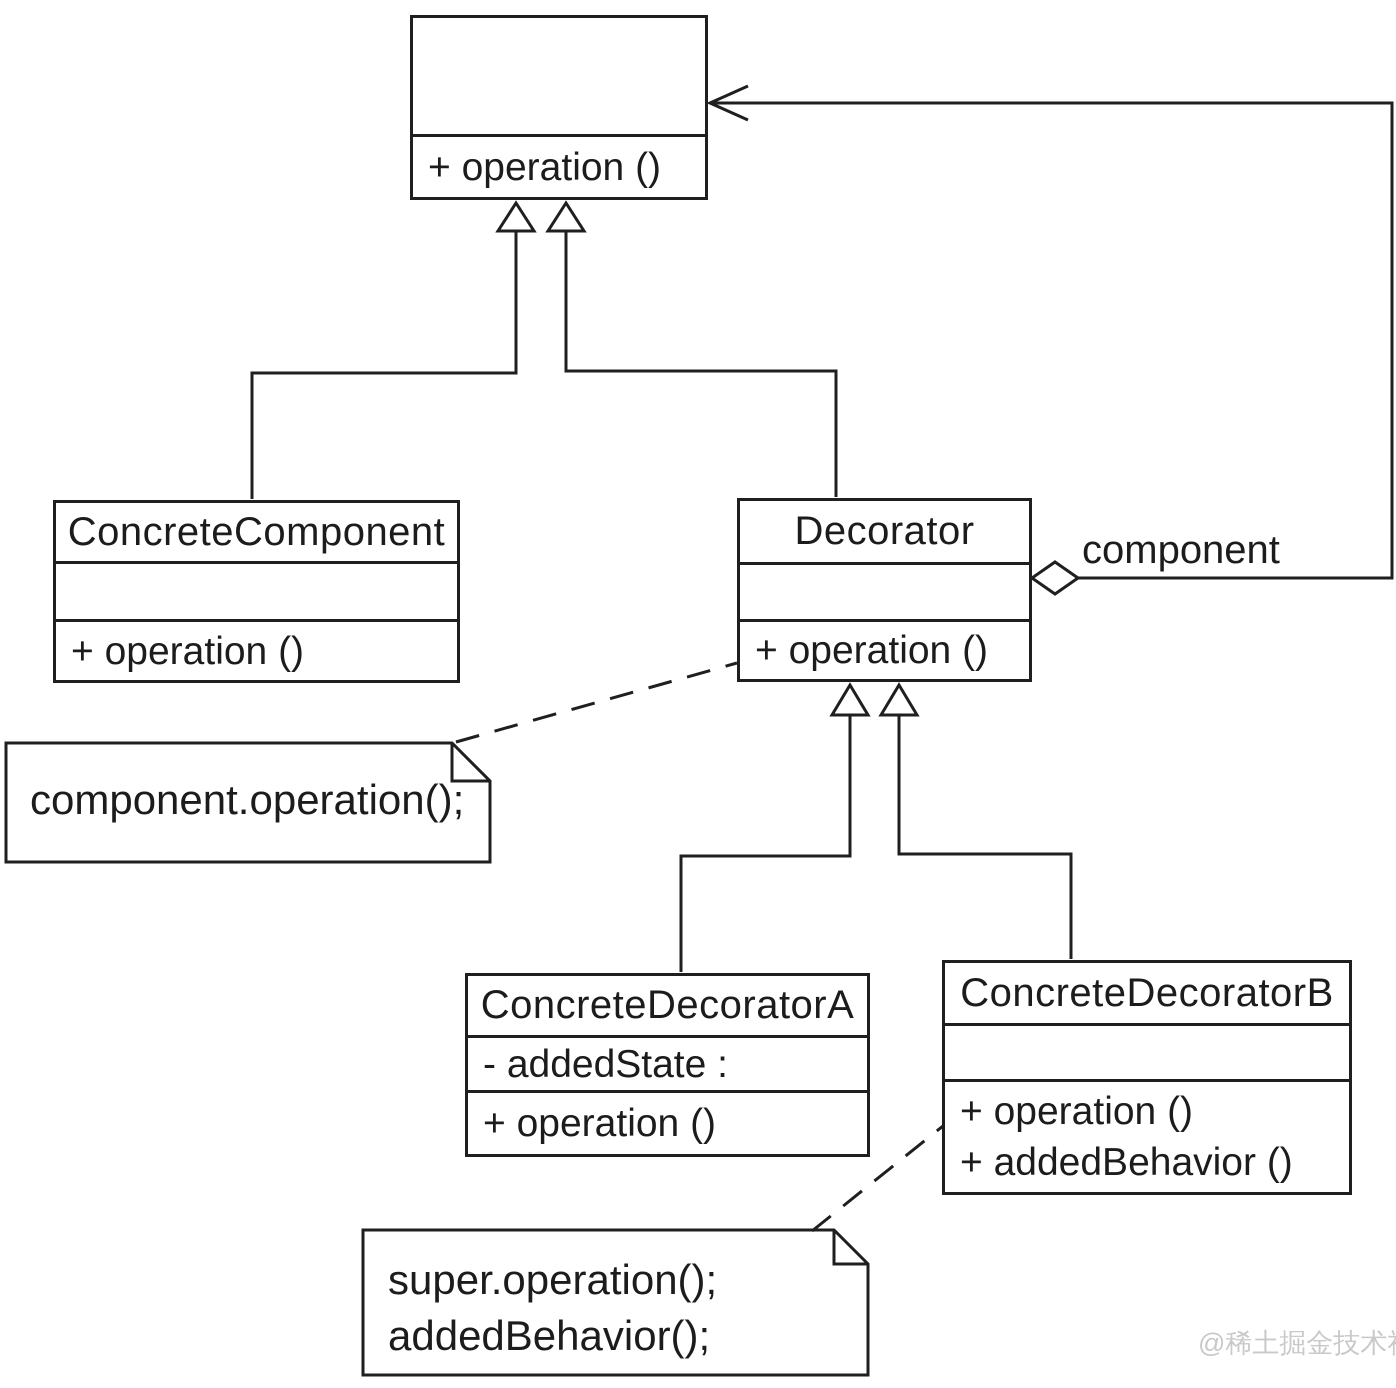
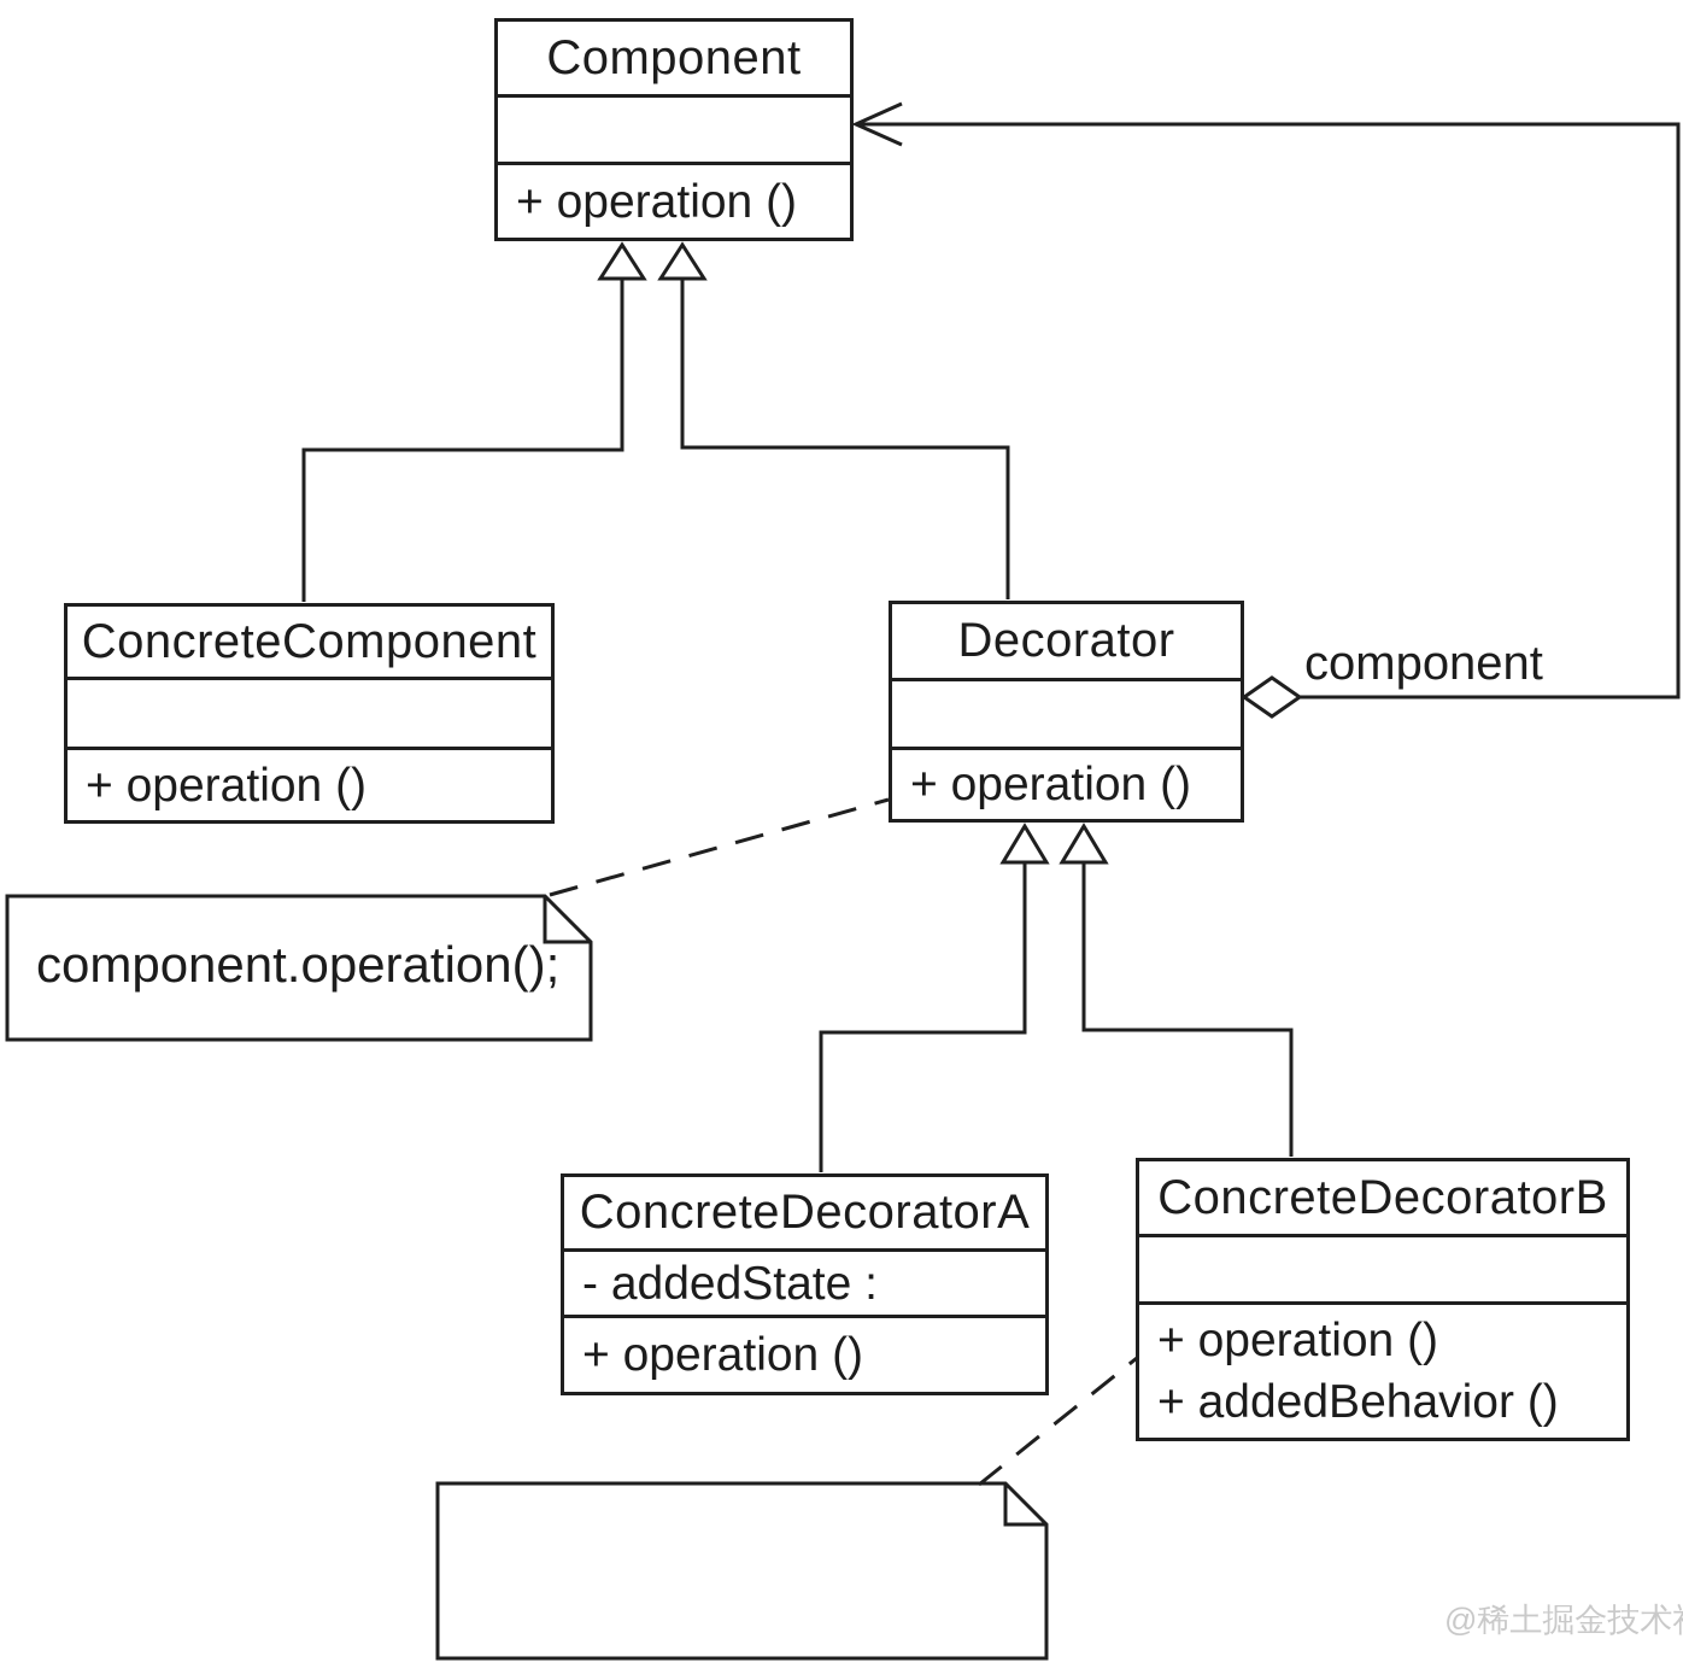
+ Component
  + operation ()
  ConcreteComponent
  + operation ()
  Decorator
  + operation ()
  ConcreteDecoratorA
  - addedState :
  + operation ()
  ConcreteDecoratorB
  + operation ()
  + addedBehavior ()
  component.operation();
- super.operation();
- addedBehavior();
  component
  @稀土掘金技术
